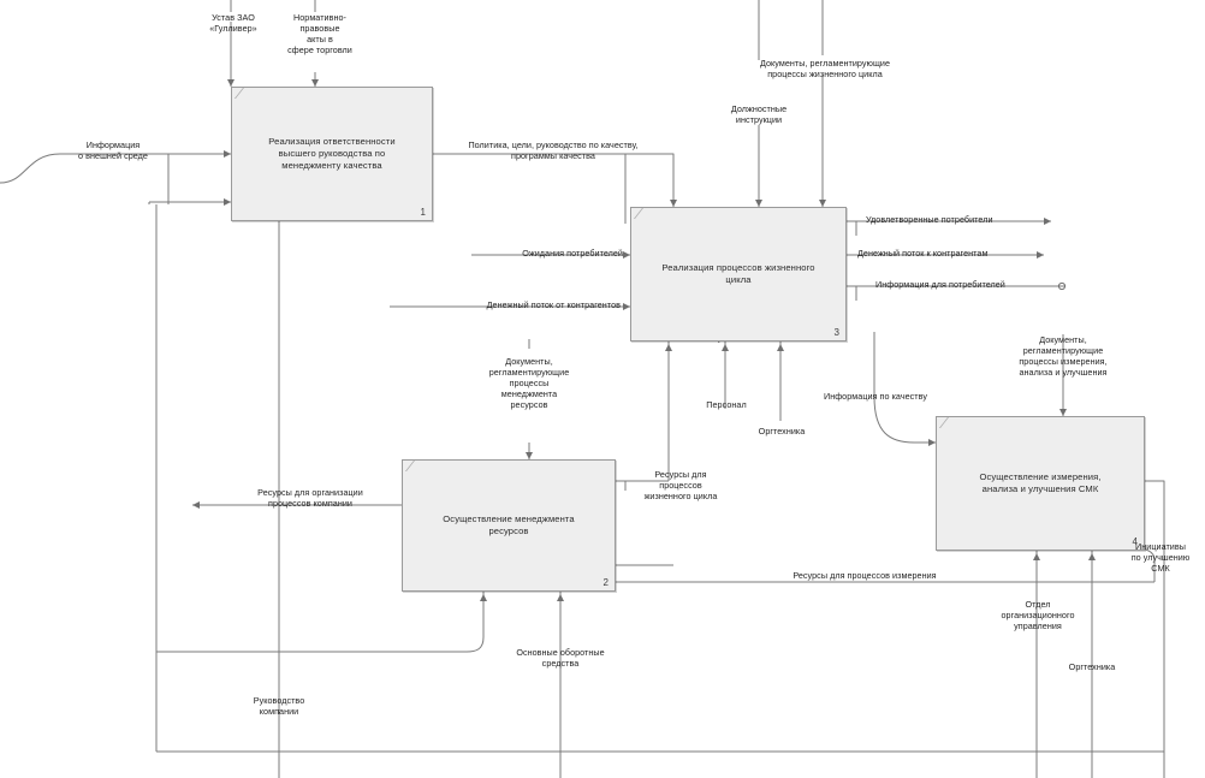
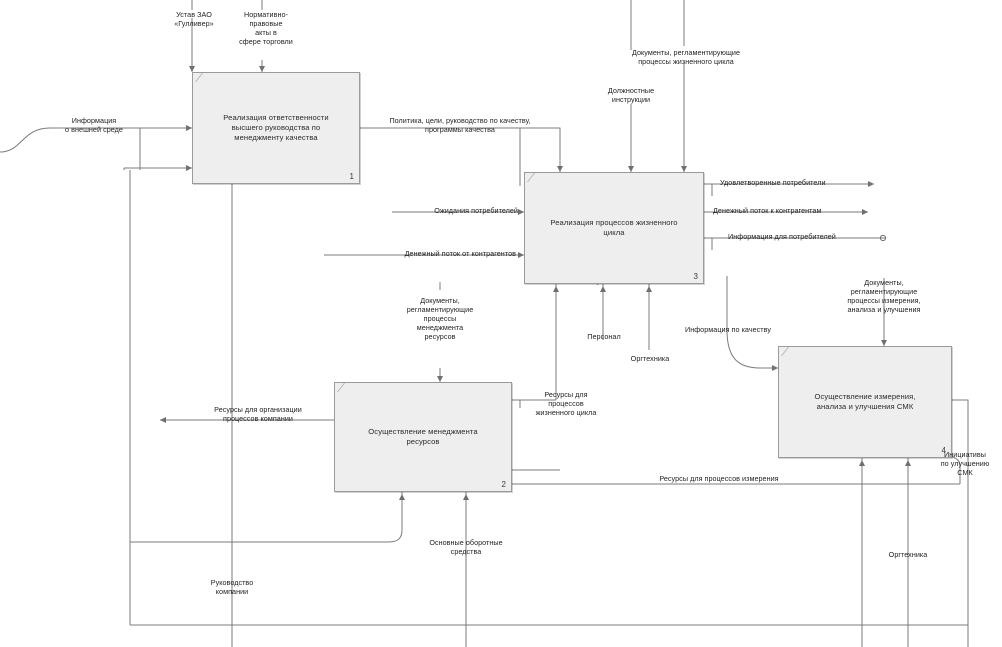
  Реализация ответственности
  высшего руководства по
  менеджменту качества
  1
  Реализация процессов жизненного
  цикла
  3
  Осуществление менеджмента
  ресурсов
  2
  Осуществление измерения,
  анализа и улучшения СМК
  4
  Устав ЗАО
  «Гулливер»
  Нормативно-
  правовые
  акты в
  сфере торговли
  Документы, регламентирующие
  процессы жизненного цикла
  Должностные
  инструкции
  Информация
  о внешней среде
  Политика, цели, руководство по качеству,
  программы качества
  Удовлетворенные потребители
  Денежный поток к контрагентам
  Информация для потребителей
  Ожидания потребителей
  Денежный поток от контрагентов
  Документы,
  регламентирующие
  процессы
  менеджмента
  ресурсов
  Персонал
  Оргтехника
  Информация по качеству
  Ресурсы для
  процессов
  жизненного цикла
  Документы,
  регламентирующие
  процессы измерения,
  анализа и улучшения
  Ресурсы для организации
  процессов компании
  Ресурсы для процессов измерения
  Инициативы
  по улучшению
  СМК
- Отдел
- организационного
- управления
  Оргтехника
  Основные оборотные
  средства
  Руководство
  компании
